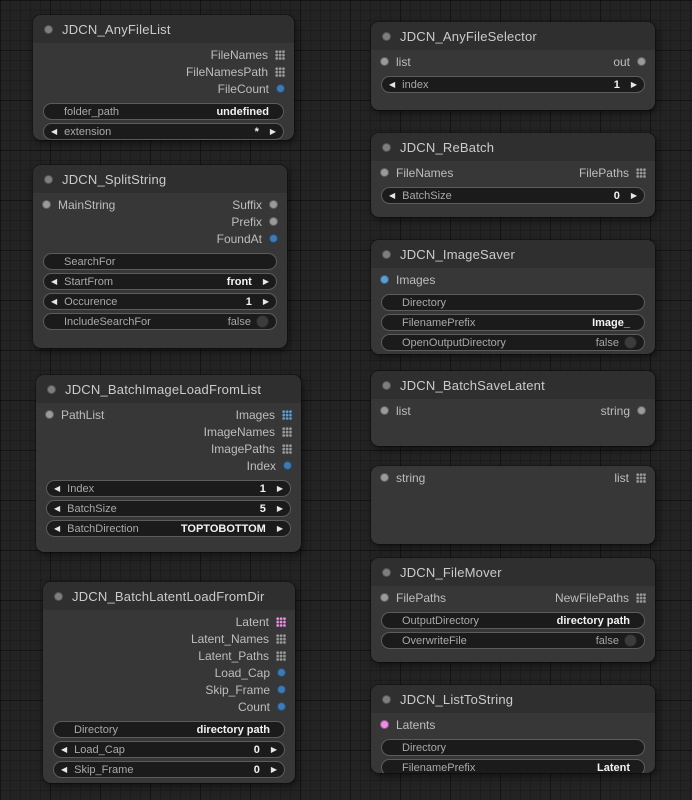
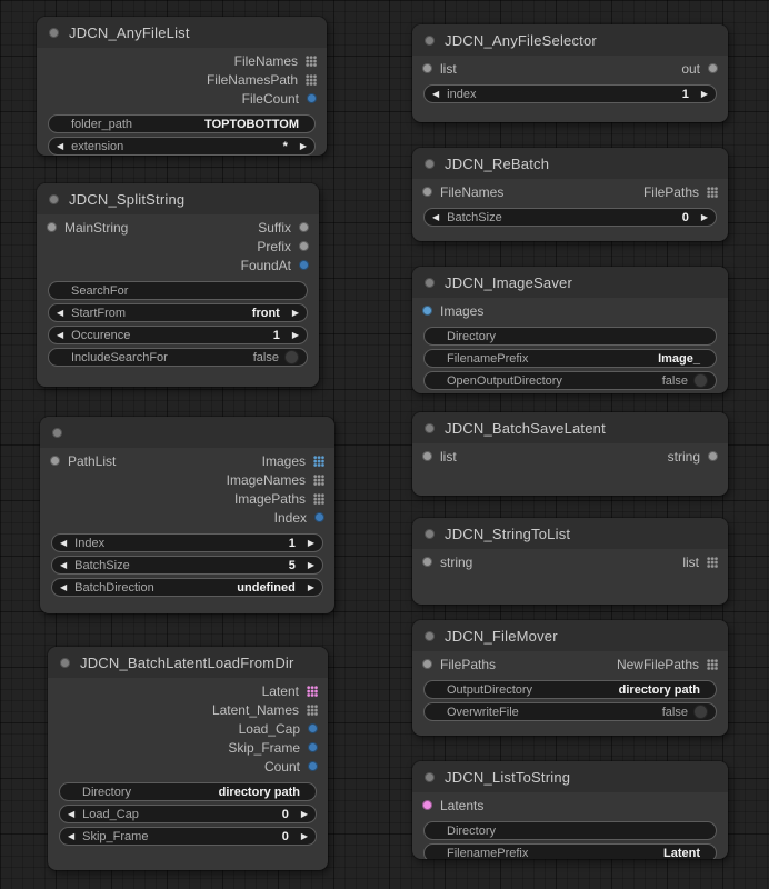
  JDCN_AnyFileList
  FileNames
  FileNamesPath
  FileCount
  folder_path
- undefined
+ TOPTOBOTTOM
  ◀
  extension
  *
  ▶
  JDCN_SplitString
  MainString
  Suffix
  Prefix
  FoundAt
  SearchFor
  ◀
  StartFrom
  front
  ▶
  ◀
  Occurence
  1
  ▶
  IncludeSearchFor
  false
- JDCN_BatchImageLoadFromList
  PathList
  Images
  ImageNames
  ImagePaths
  Index
  ◀
  Index
  1
  ▶
  ◀
  BatchSize
  5
  ▶
  ◀
  BatchDirection
- TOPTOBOTTOM
+ undefined
  ▶
  JDCN_BatchLatentLoadFromDir
  Latent
  Latent_Names
- Latent_Paths
  Load_Cap
  Skip_Frame
  Count
  Directory
  directory path
  ◀
  Load_Cap
  0
  ▶
  ◀
  Skip_Frame
  0
  ▶
  JDCN_AnyFileSelector
  list
  out
  ◀
  index
  1
  ▶
  JDCN_ReBatch
  FileNames
  FilePaths
  ◀
  BatchSize
  0
  ▶
  JDCN_ImageSaver
  Images
  Directory
  FilenamePrefix
  Image_
  OpenOutputDirectory
  false
  JDCN_BatchSaveLatent
  list
  string
+ JDCN_StringToList
  string
  list
  JDCN_FileMover
  FilePaths
  NewFilePaths
  OutputDirectory
  directory path
  OverwriteFile
  false
  JDCN_ListToString
  Latents
  Directory
  FilenamePrefix
  Latent
